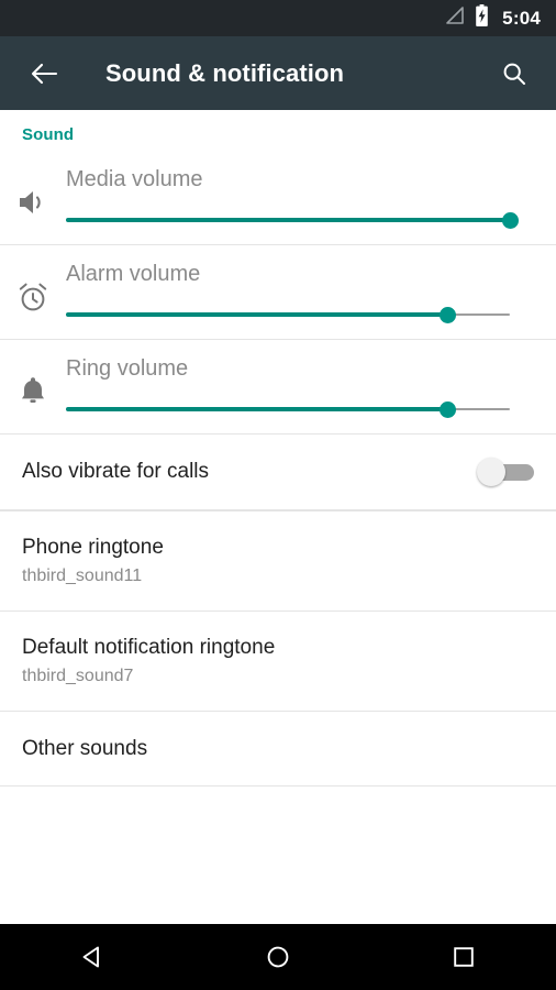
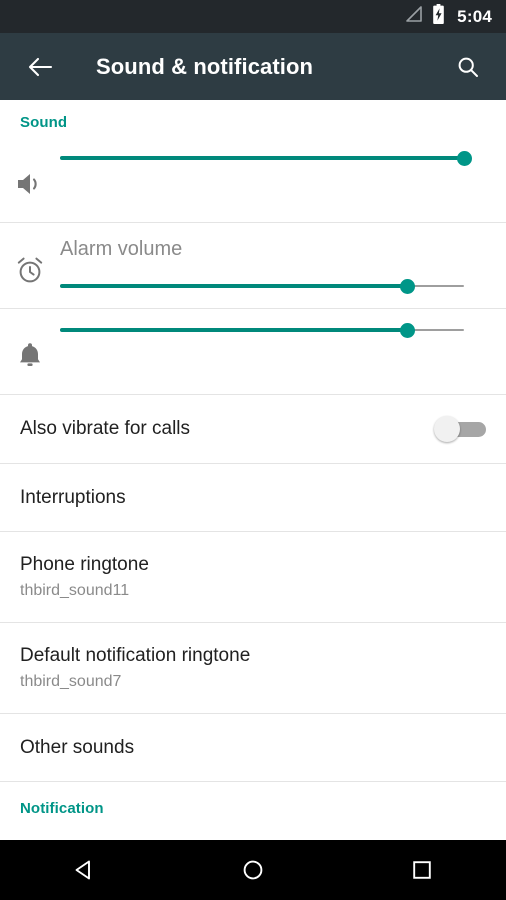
  5:04
  Sound & notification
  Sound
- Media volume
  Alarm volume
- Ring volume
  Also vibrate for calls
+ Interruptions
  Phone ringtone
  thbird_sound11
  Default notification ringtone
  thbird_sound7
  Other sounds
+ Notification
